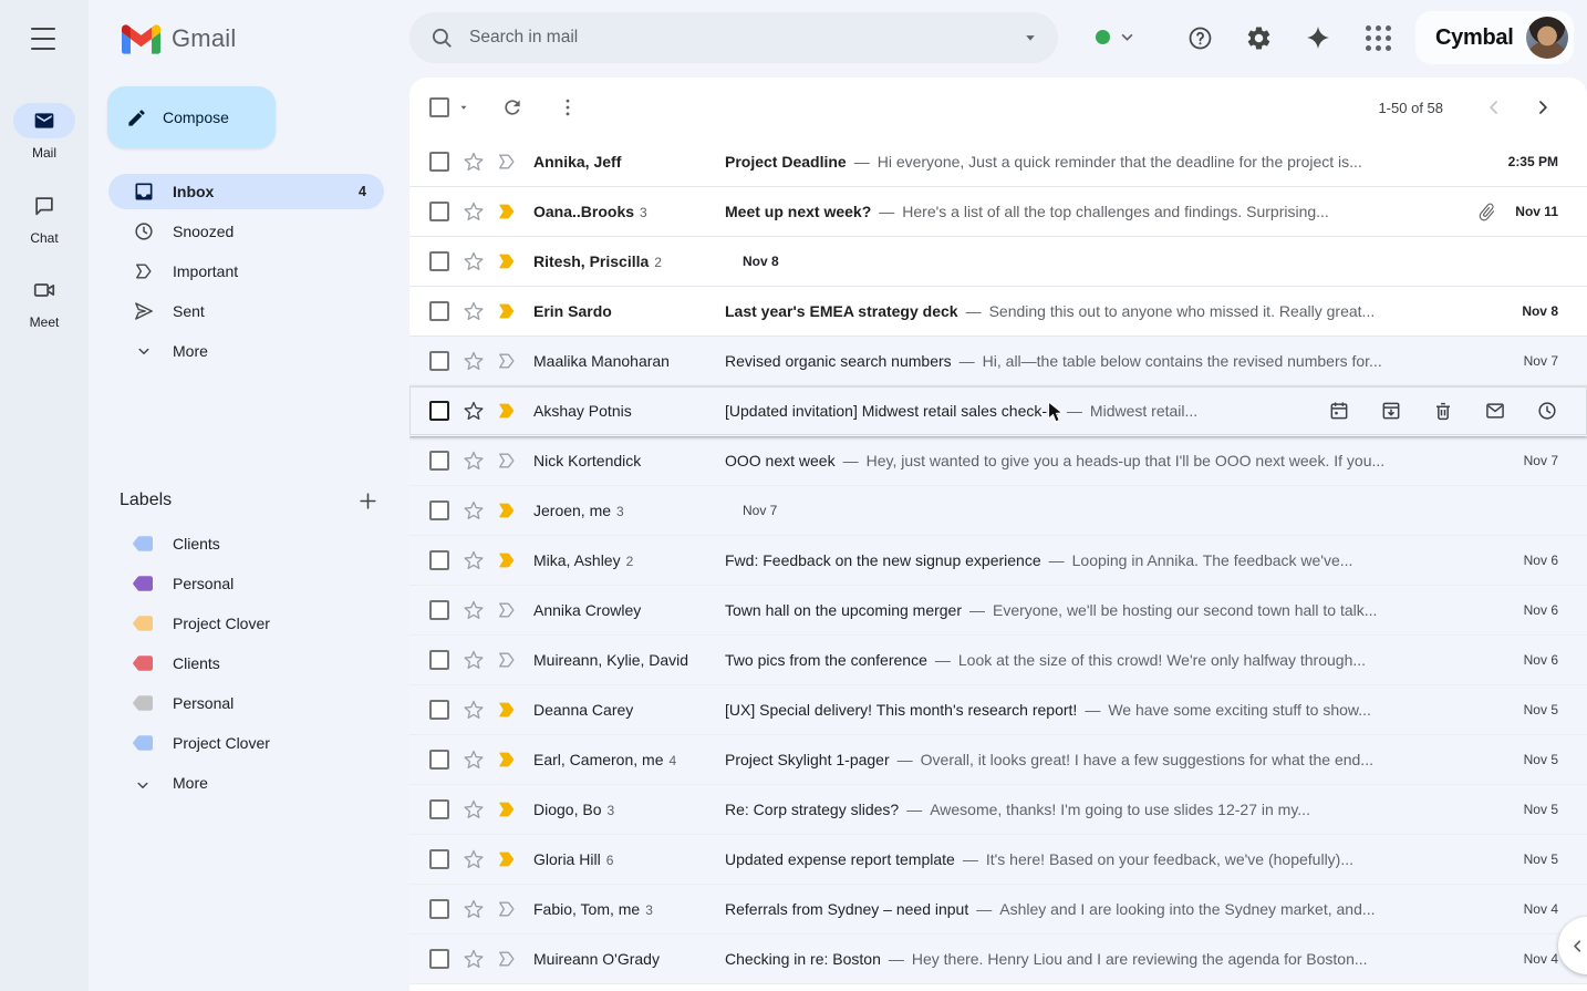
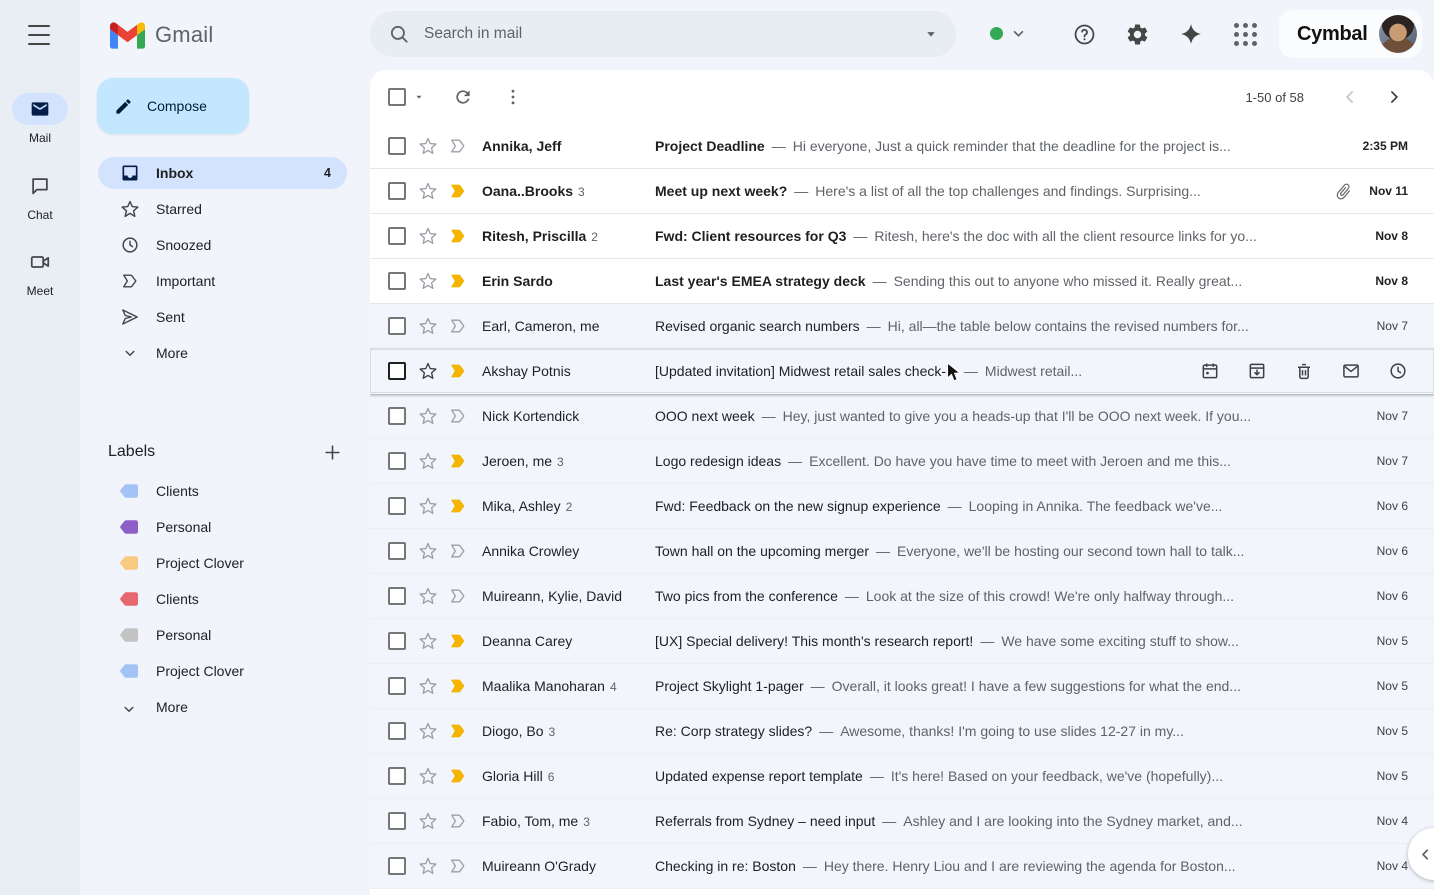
  Mail
  Chat
  Meet
  Gmail
  Search in mail
  Cymbal
  Compose
  Inbox
  4
+ Starred
  Snoozed
  Important
  Sent
  More
  Labels
  Clients
  Personal
  Project Clover
  Clients
  Personal
  Project Clover
  More
  1-50 of 58
  Annika, Jeff
  Project Deadline — Hi everyone, Just a quick reminder that the deadline for the project is...
  2:35 PM
  Oana..Brooks
  3
  Meet up next week? — Here's a list of all the top challenges and findings. Surprising...
  Nov 11
  Ritesh, Priscilla
  2
+ Fwd: Client resources for Q3 — Ritesh, here's the doc with all the client resource links for yo...
  Nov 8
  Erin Sardo
  Last year's EMEA strategy deck — Sending this out to anyone who missed it. Really great...
  Nov 8
- Maalika Manoharan
+ Earl, Cameron, me
  Revised organic search numbers — Hi, all—the table below contains the revised numbers for...
  Nov 7
  Akshay Potnis
  [Updated invitation] Midwest retail sales check- — Midwest retail...
  Nick Kortendick
  OOO next week — Hey, just wanted to give you a heads-up that I'll be OOO next week. If you...
  Nov 7
  Jeroen, me
  3
+ Logo redesign ideas — Excellent. Do have you have time to meet with Jeroen and me this...
  Nov 7
  Mika, Ashley
  2
  Fwd: Feedback on the new signup experience — Looping in Annika. The feedback we've...
  Nov 6
  Annika Crowley
  Town hall on the upcoming merger — Everyone, we'll be hosting our second town hall to talk...
  Nov 6
  Muireann, Kylie, David
  Two pics from the conference — Look at the size of this crowd! We're only halfway through...
  Nov 6
  Deanna Carey
  [UX] Special delivery! This month's research report! — We have some exciting stuff to show...
  Nov 5
- Earl, Cameron, me
+ Maalika Manoharan
  4
  Project Skylight 1-pager — Overall, it looks great! I have a few suggestions for what the end...
  Nov 5
  Diogo, Bo
  3
  Re: Corp strategy slides? — Awesome, thanks! I'm going to use slides 12-27 in my...
  Nov 5
  Gloria Hill
  6
  Updated expense report template — It's here! Based on your feedback, we've (hopefully)...
  Nov 5
  Fabio, Tom, me
  3
  Referrals from Sydney – need input — Ashley and I are looking into the Sydney market, and...
  Nov 4
  Muireann O'Grady
  Checking in re: Boston — Hey there. Henry Liou and I are reviewing the agenda for Boston...
  Nov 4
